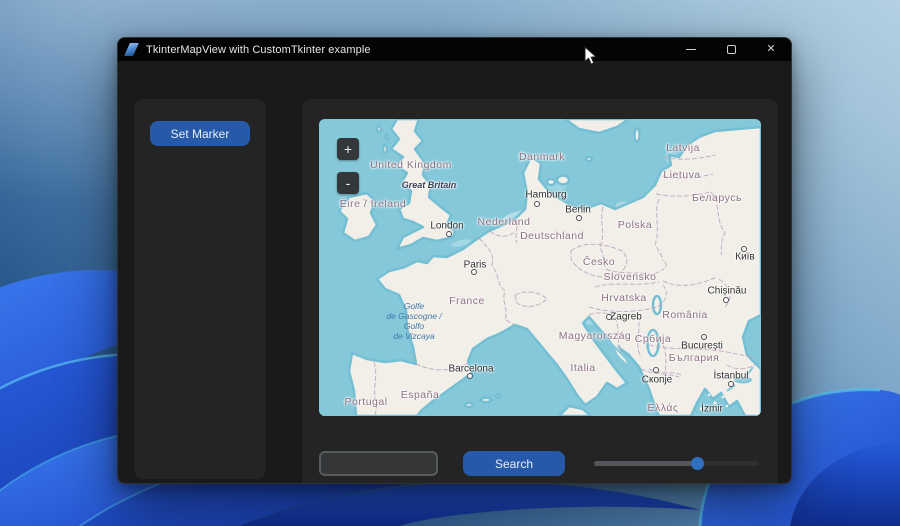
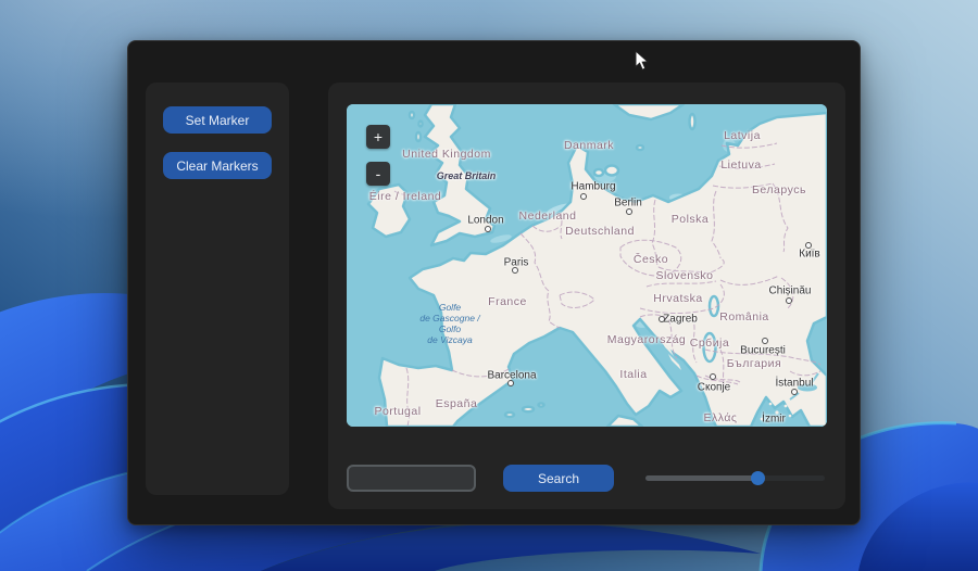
- TkinterMapView with CustomTkinter example
- ✕
  Set Marker
+ Clear Markers
  United Kingdom
  Éire / Ireland
  Danmark
  Nederland
  Deutschland
  Polska
  Latvija
  Lietuva
  Беларусь
  Česko
  Slovensko
  Hrvatska
  France
  España
  Portugal
  Magyarország
  România
  Србија
  България
  Italia
  Ελλάς
  Great Britain
  London
  Paris
  Hamburg
  Berlin
  Київ
  Chișinău
  Zagreb
  București
  Скопје
  Barcelona
  İstanbul
  İzmir
  Golfe
  de Gascogne /
  Golfo
  de Vizcaya
  +
  -
  Search
